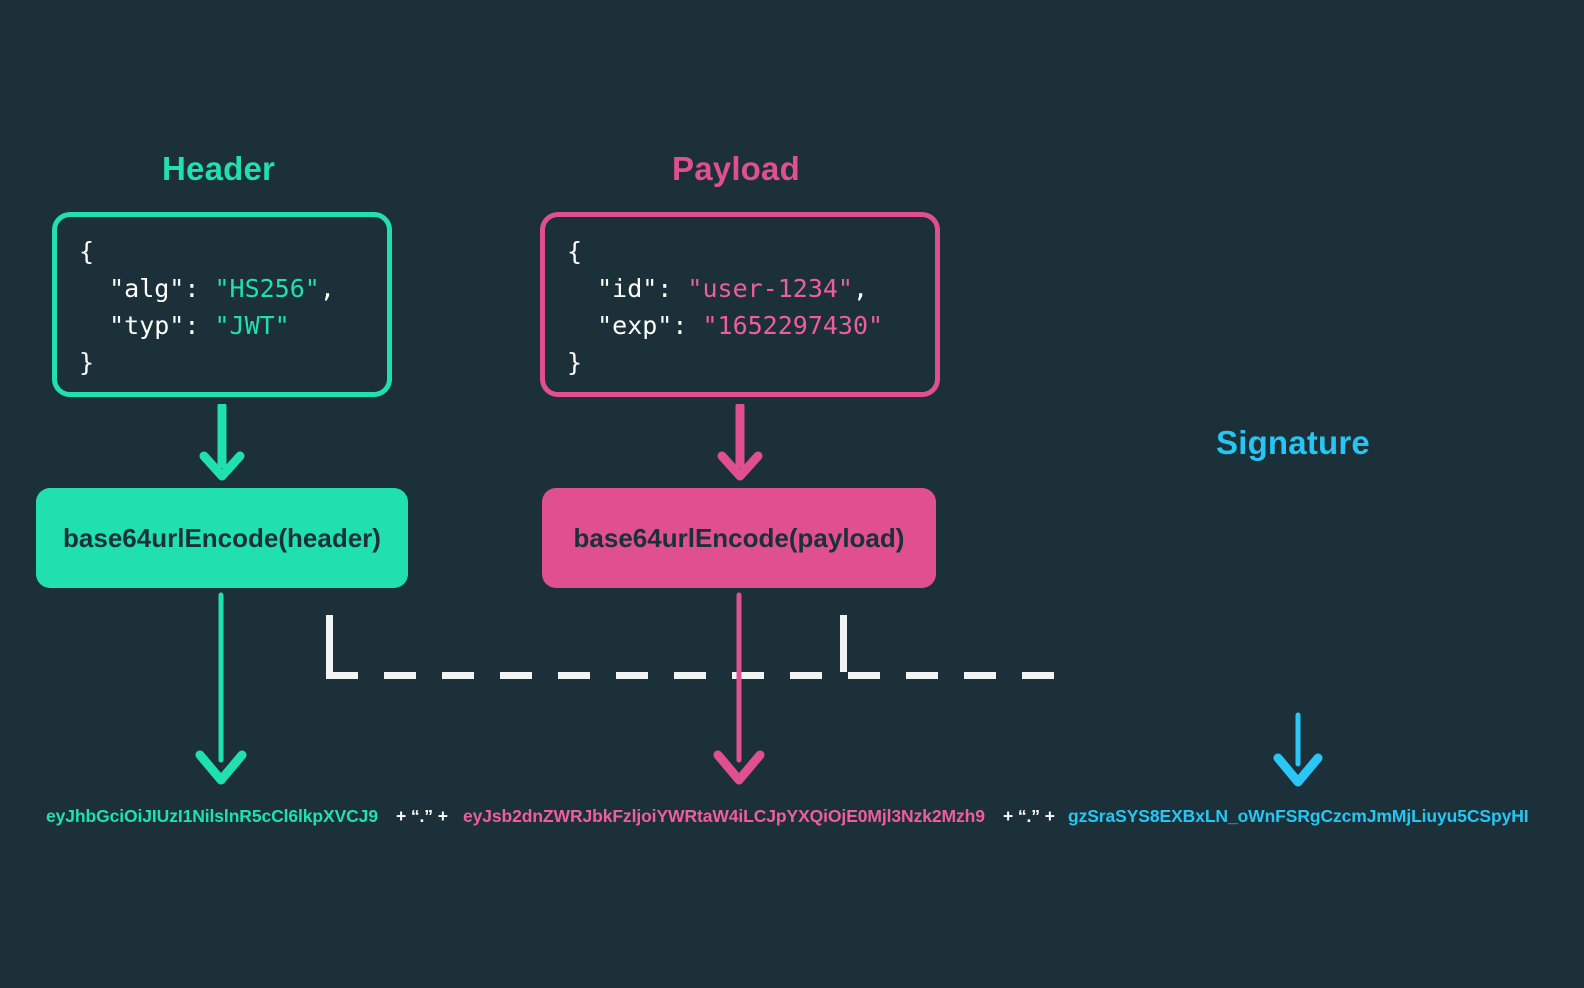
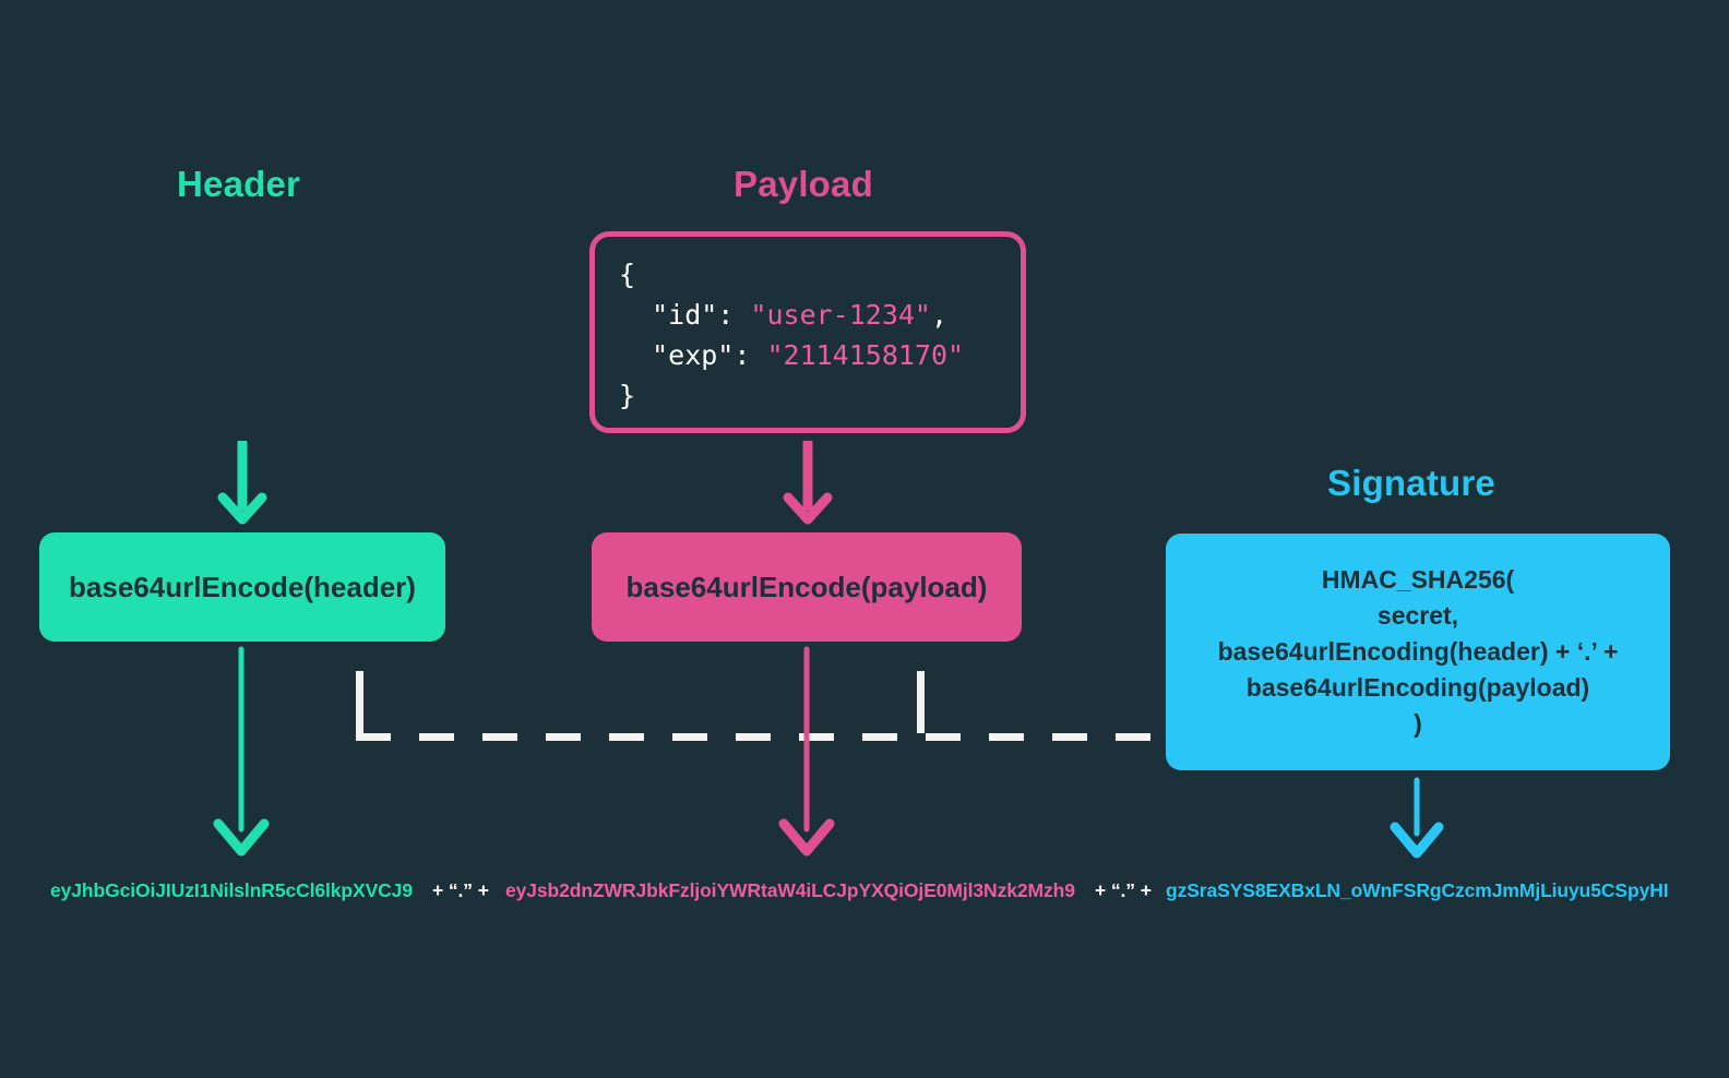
  Header
  Payload
  Signature
- { "alg": "HS256", "typ": "JWT" }
- { "id": "user-1234", "exp": "1652297430" }
+ { "id": "user-1234", "exp": "2114158170" }
  base64urlEncode(header)
  base64urlEncode(payload)
+ HMAC_SHA256(
+ secret,
+ base64urlEncoding(header) + ‘.’ +
+ base64urlEncoding(payload)
+ )
  eyJhbGciOiJIUzI1NilslnR5cCl6lkpXVCJ9
  + “.” +
  eyJsb2dnZWRJbkFzljoiYWRtaW4iLCJpYXQiOjE0Mjl3Nzk2Mzh9
  + “.” +
  gzSraSYS8EXBxLN_oWnFSRgCzcmJmMjLiuyu5CSpyHI
